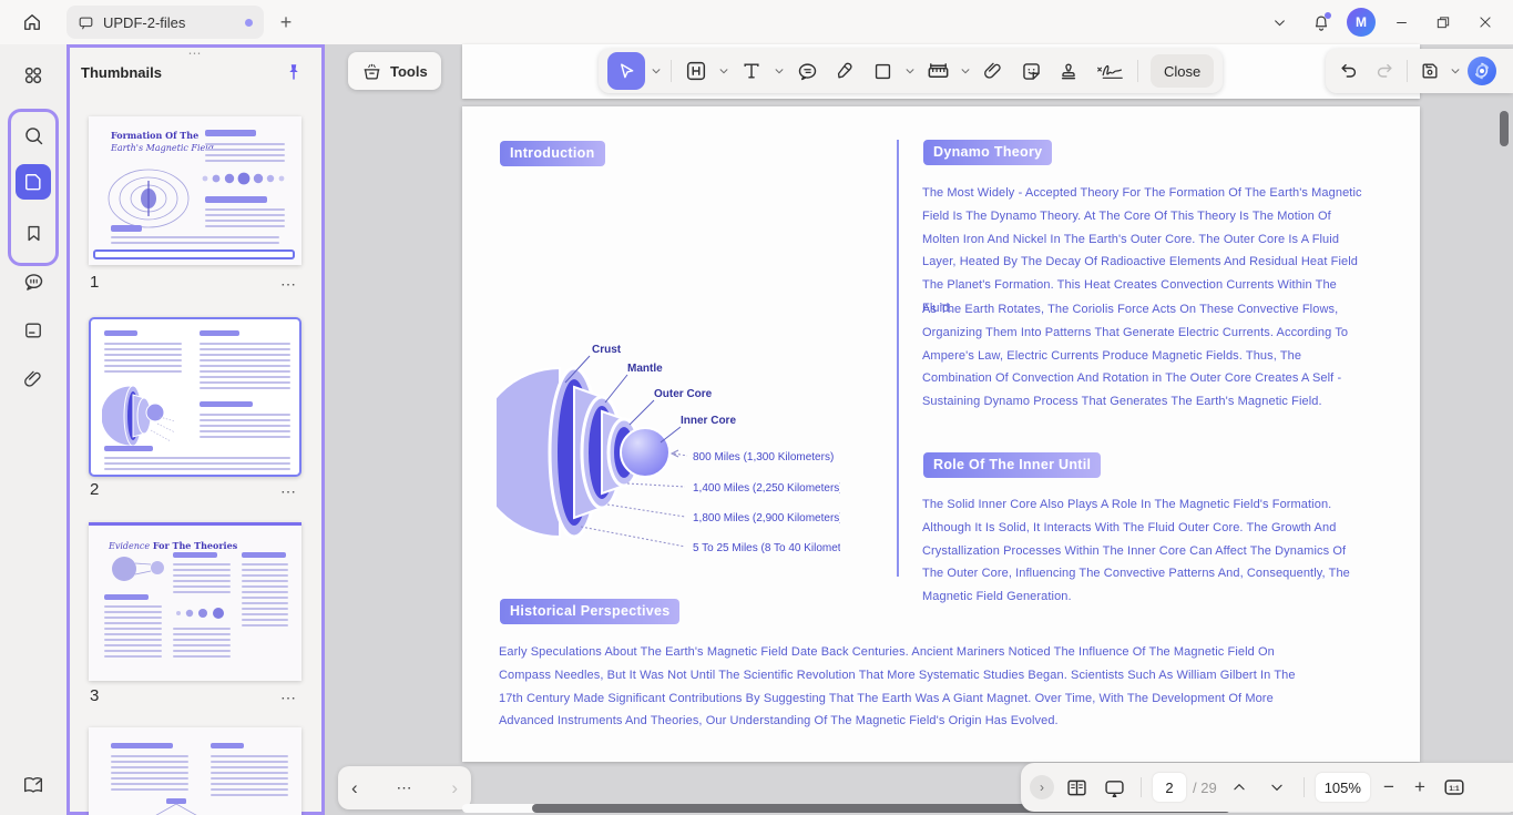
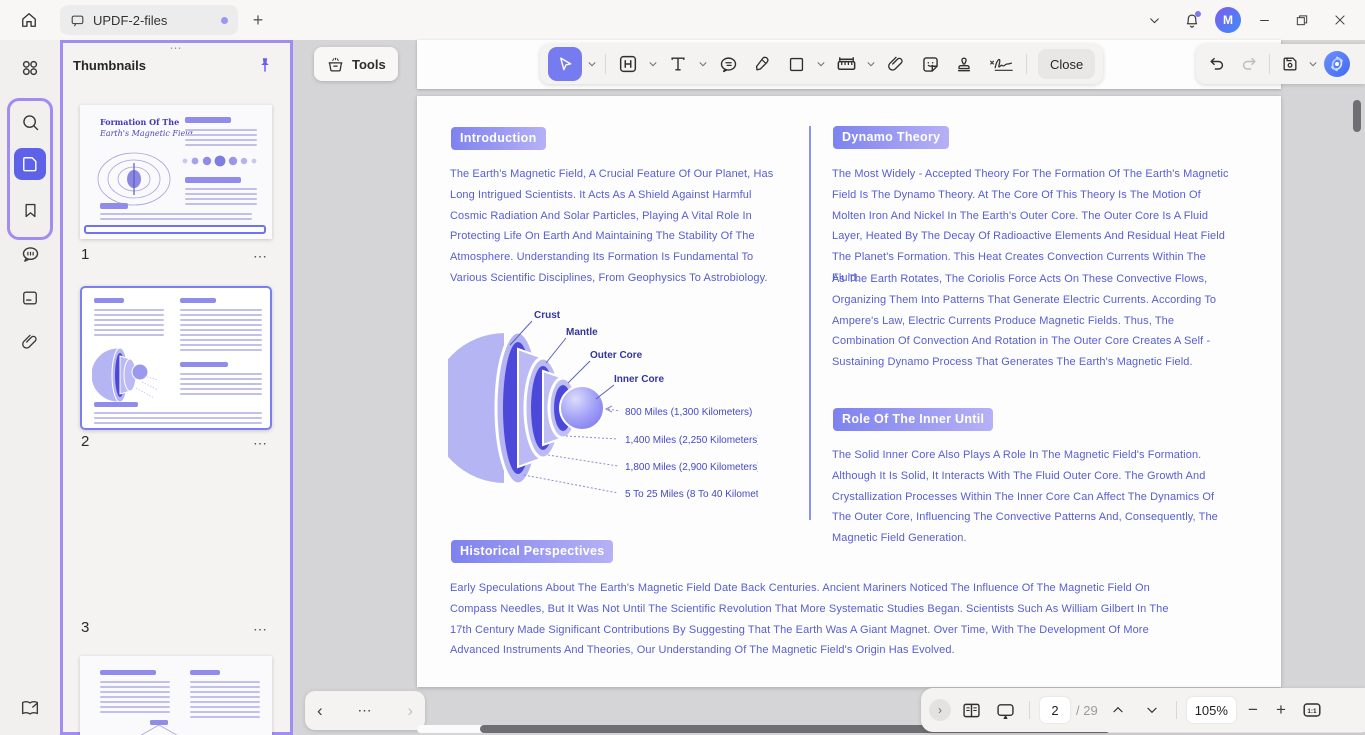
  UPDF-2-files
  +
  M
  ⋯
  Thumbnails
  Formation Of The
  Earth's Magnetic Fie
  1
  ⋯
  2
  ⋯
- Evidence For The Theories
  3
  ⋯
  Introduction
+ The Earth's Magnetic Field, A Crucial Feature Of Our Planet, Has Long Intrigued Scientists. It Acts As A Shield Against Harmful Cosmic Radiation And Solar Particles, Playing A Vital Role In Protecting Life On Earth And Maintaining The Stability Of The Atmosphere. Understanding Its Formation Is Fundamental To Various Scientific Disciplines, From Geophysics To Astrobiology.
  Crust
  Mantle
  Outer Core
  Inner Core
  800 Miles (1,300 Kilometers)
  1,400 Miles (2,250 Kilometers
  1,800 Miles (2,900 Kilometers
  5 To 25 Miles (8 To 40 Kilomet
  Dynamo Theory
  The Most Widely - Accepted Theory For The Formation Of The Earth's Magnetic Field Is The Dynamo Theory. At The Core Of This Theory Is The Motion Of Molten Iron And Nickel In The Earth's Outer Core. The Outer Core Is A Fluid Layer, Heated By The Decay Of Radioactive Elements And Residual Heat Field The Planet's Formation. This Heat Creates Convection Currents Within The Fluid.
  As The Earth Rotates, The Coriolis Force Acts On These Convective Flows, Organizing Them Into Patterns That Generate Electric Currents. According To Ampere's Law, Electric Currents Produce Magnetic Fields. Thus, The Combination Of Convection And Rotation in The Outer Core Creates A Self - Sustaining Dynamo Process That Generates The Earth's Magnetic Field.
  Role Of The Inner Until
  The Solid Inner Core Also Plays A Role In The Magnetic Field's Formation. Although It Is Solid, It Interacts With The Fluid Outer Core. The Growth And Crystallization Processes Within The Inner Core Can Affect The Dynamics Of The Outer Core, Influencing The Convective Patterns And, Consequently, The Magnetic Field Generation.
  Historical Perspectives
  Early Speculations About The Earth's Magnetic Field Date Back Centuries. Ancient Mariners Noticed The Influence Of The Magnetic Field On Compass Needles, But It Was Not Until The Scientific Revolution That More Systematic Studies Began. Scientists Such As William Gilbert In The 17th Century Made Significant Contributions By Suggesting That The Earth Was A Giant Magnet. Over Time, With The Development Of More Advanced Instruments And Theories, Our Understanding Of The Magnetic Field's Origin Has Evolved.
  Tools
  Close
  ‹
  ⋯
  ›
  ›
  2
  / 29
  105%
  −
  +
